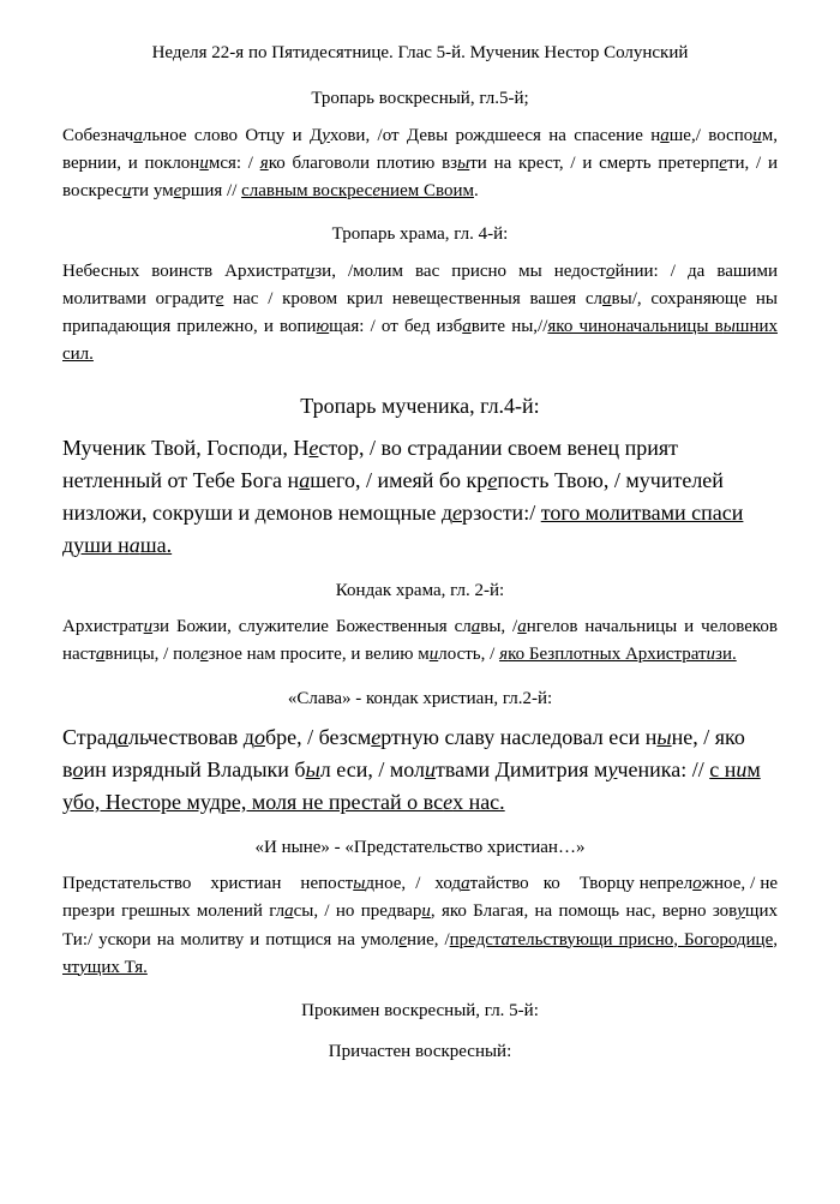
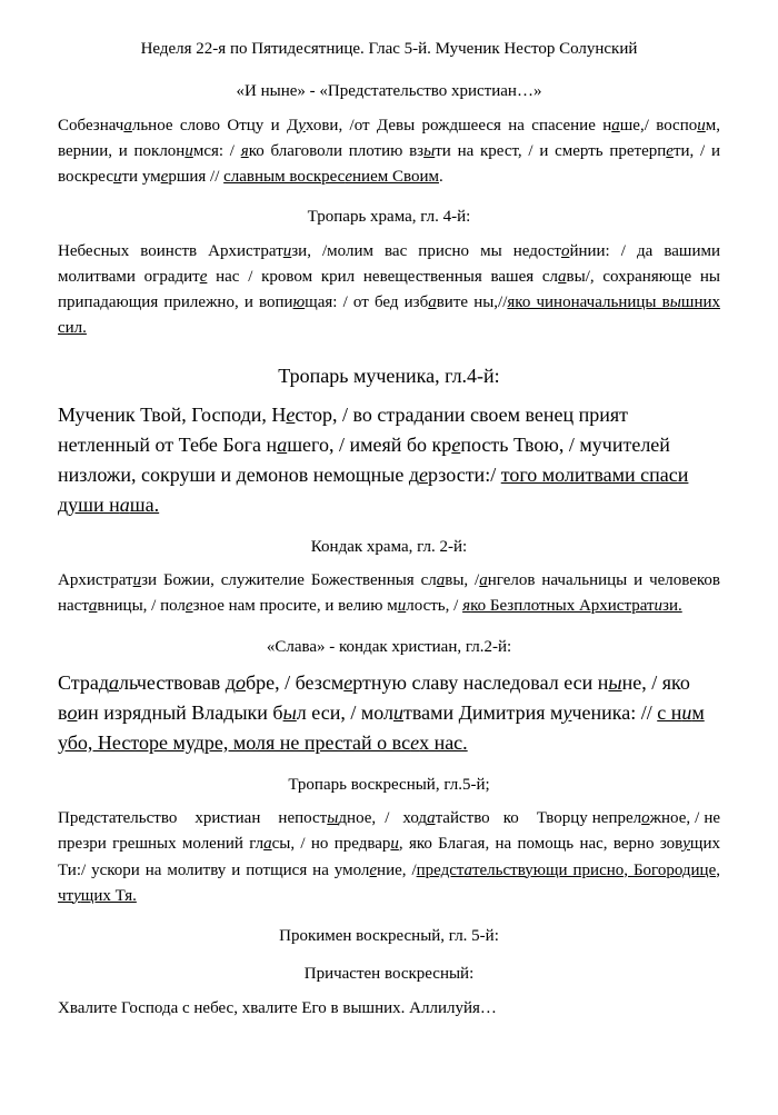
  Неделя 22-я по Пятидесятнице. Глас 5-й. Мученик Нестор Солунский
- Тропарь воскресный, гл.5-й;
+ «И ныне» - «Предстательство христиан…»
  Собезначальное слово Отцу и Духови, /от Девы рождшееся на спасение наше,/ воспоим, вернии, и поклонимся: / яко благоволи плотию взыти на крест, / и смерть претерпети, / и воскресити умершия // славным воскресением Своим.
  Тропарь храма, гл. 4-й:
  Небесных воинств Архистратизи, /молим вас присно мы недостойнии: / да вашими молитвами оградите нас / кровом крил невещественныя вашея славы/, сохраняюще ны припадающия прилежно, и вопиющая: / от бед избавите ны,//яко чиноначальницы вышних сил.
  Тропарь мученика, гл.4-й:
  Мученик Твой, Господи, Нестор, / во страдании своем венец прият нетленный от Тебе Бога нашего, / имеяй бо крепость Твою, / мучителей низложи, сокруши и демонов немощные дерзости:/ того молитвами спаси души наша.
  Кондак храма, гл. 2-й:
  Архистратизи Божии, служителие Божественныя славы, /ангелов начальницы и человеков наставницы, / полезное нам просите, и велию милость, / яко Безплотных Архистратизи.
  «Слава» - кондак христиан, гл.2-й:
  Страдальчествовав добре, / безсмертную славу наследовал еси ныне, / яко воин изрядный Владыки был еси, / молитвами Димитрия мученика: // с ним убо, Несторе мудре, моля не престай о всех нас.
- «И ныне» - «Предстательство христиан…»
+ Тропарь воскресный, гл.5-й;
  Предстательство христиан непостыдное, / ходатайство ко Творцу непреложное, / не презри грешных молений гласы, / но предвари, яко Благая, на помощь нас, верно зовущих Ти:/ ускори на молитву и потщися на умоление, /предстательствующи присно, Богородице, чтущих Тя.
  Прокимен воскресный, гл. 5-й:
  Причастен воскресный:
+ Хвалите Господа с небес, хвалите Его в вышних. Аллилуйя…
